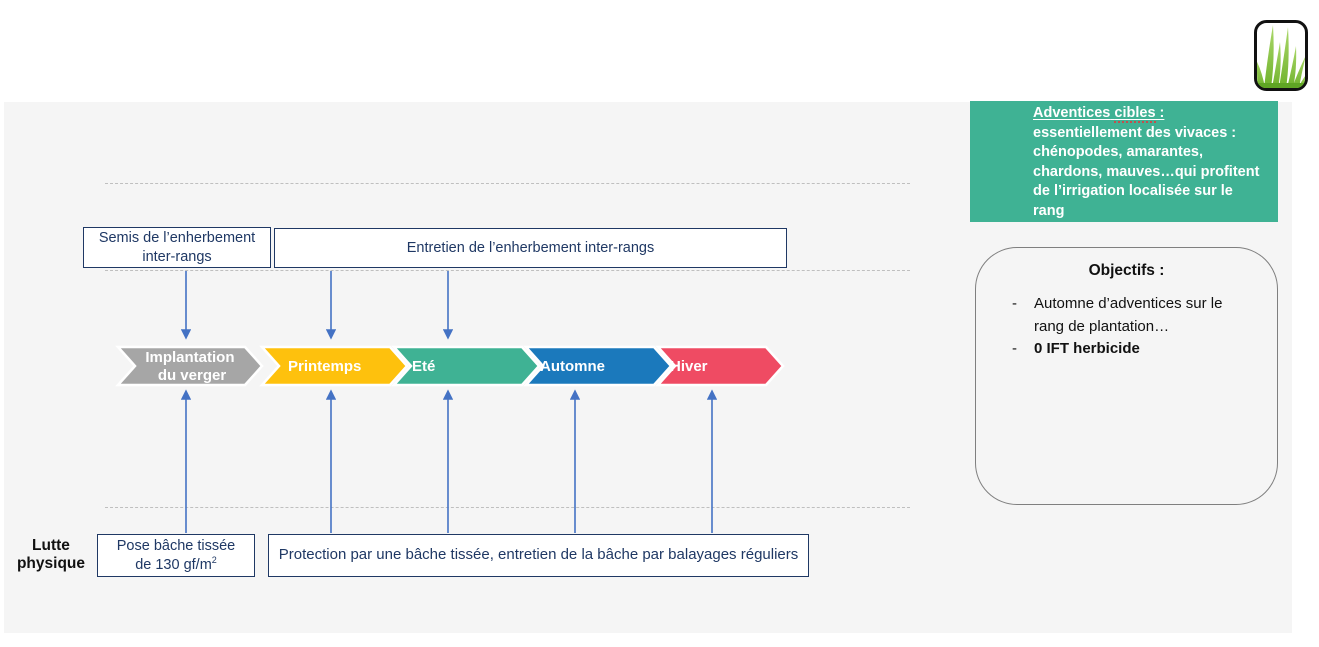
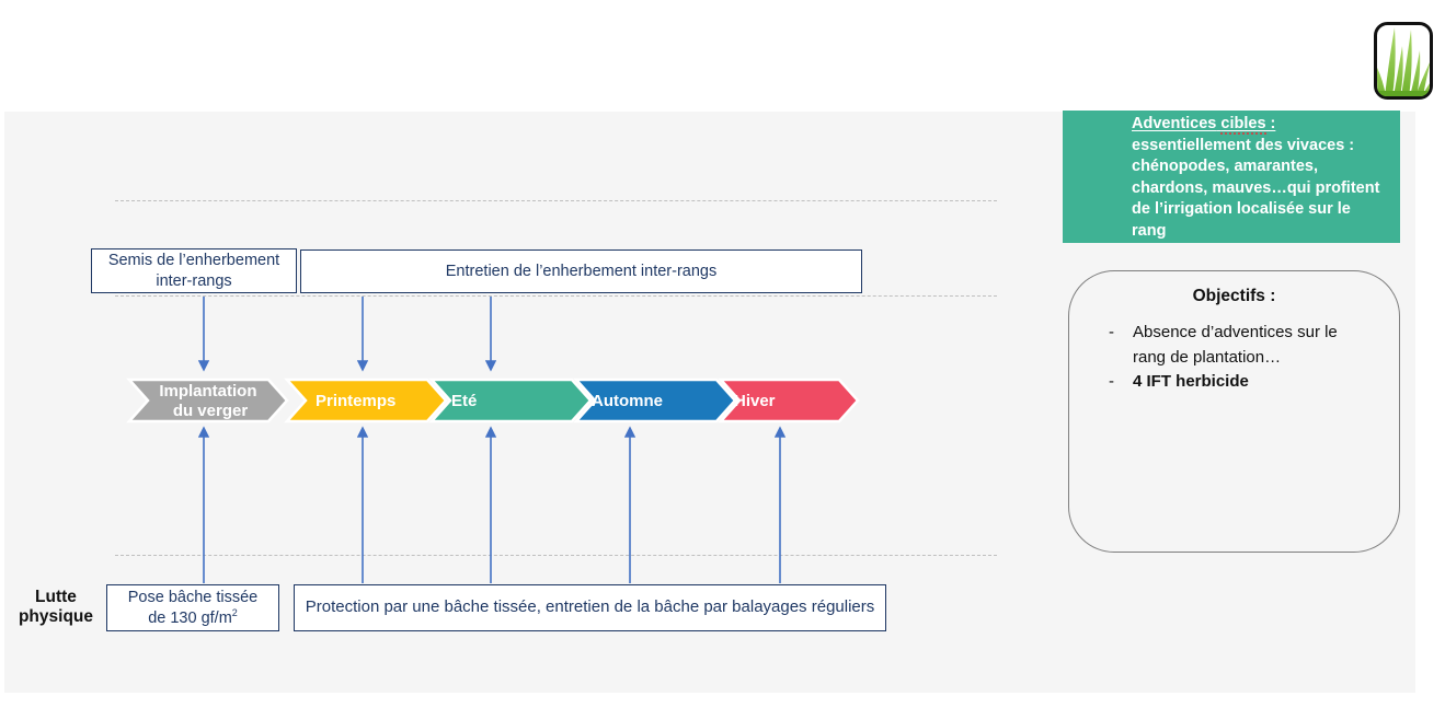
  Semis de l’enherbement
  inter-rangs
  Entretien de l’enherbement inter-rangs
  Implantation du verger
  Printemps
  Eté
  Automne
  Hiver
  Lutte
  physique
  Pose bâche tissée
  de 130 gf/m2
  Protection par une bâche tissée, entretien de la bâche par balayages réguliers
  Adventices cibles :
  essentiellement des vivaces :
  chénopodes, amarantes,
  chardons, mauves…qui profitent
  de l’irrigation localisée sur le
  rang
  Objectifs :
  -
- Automne d’adventices sur le rang de plantation…
+ Absence d’adventices sur le rang de plantation…
  -
- 0 IFT herbicide
+ 4 IFT herbicide
